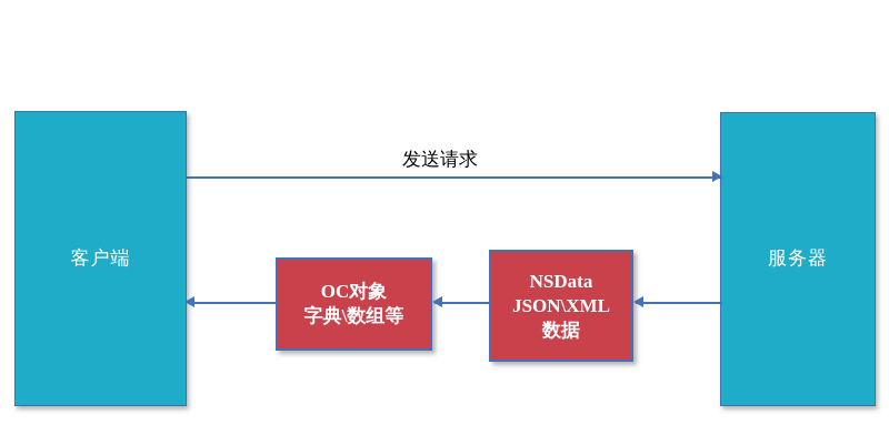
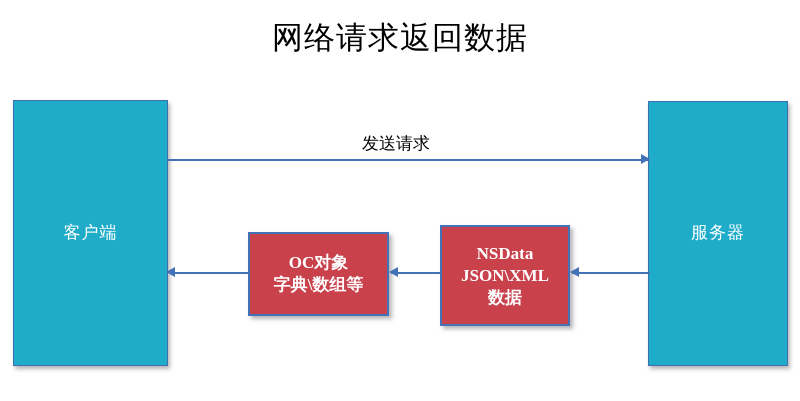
+ 网络请求返回数据
  客户端
  服务器
  发送请求
  OC对象
  字典\数组等
  NSData
  JSON\XML
  数据
